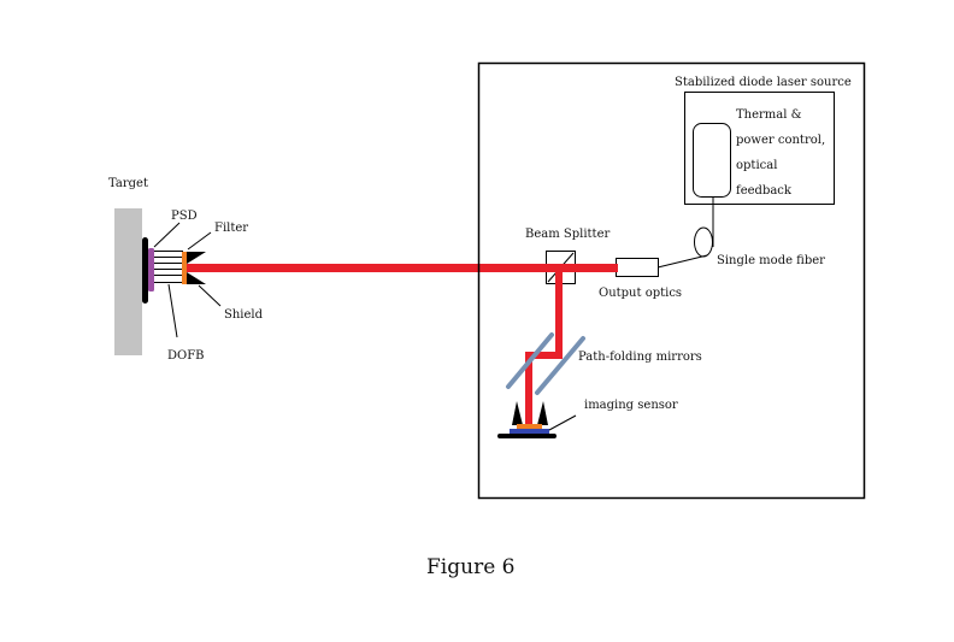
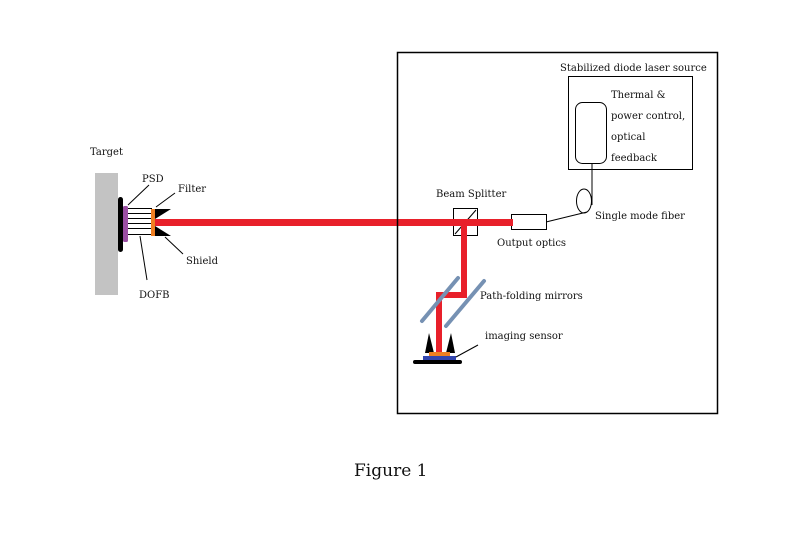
  Target
  PSD
  Filter
  Shield
  DOFB
  Stabilized diode laser source
  Thermal &
  power control,
  optical
  feedback
  Beam Splitter
  Output optics
  Single mode fiber
  Path-folding mirrors
  imaging sensor
- Figure 6
+ Figure 1
